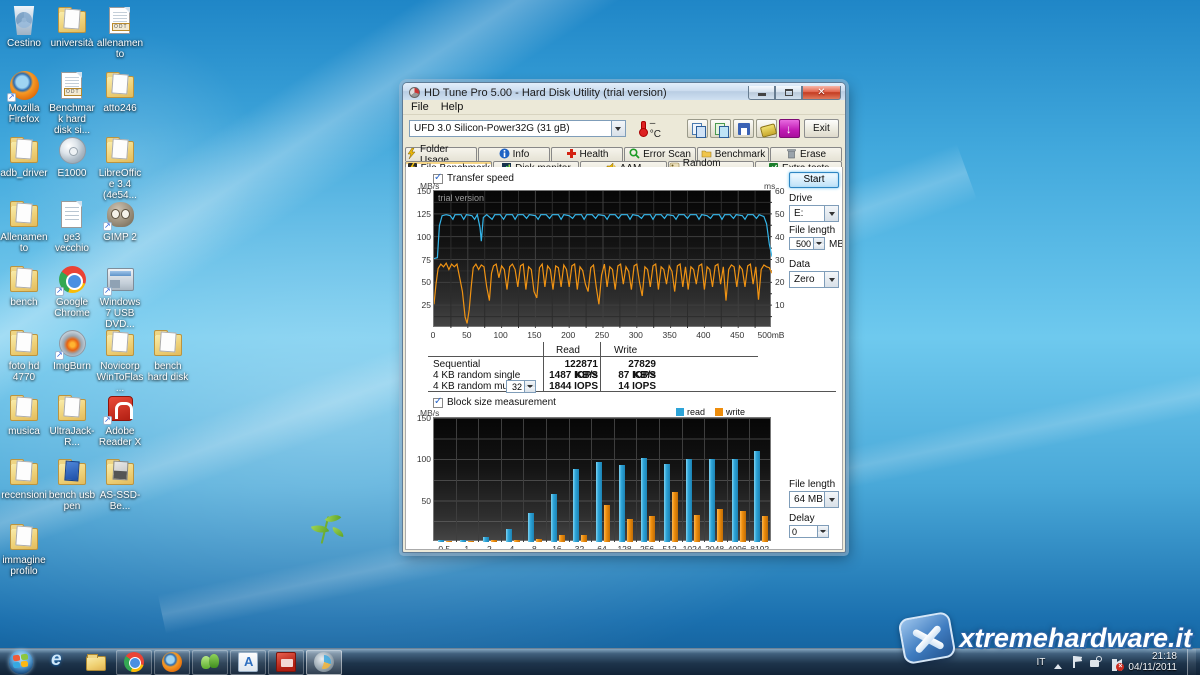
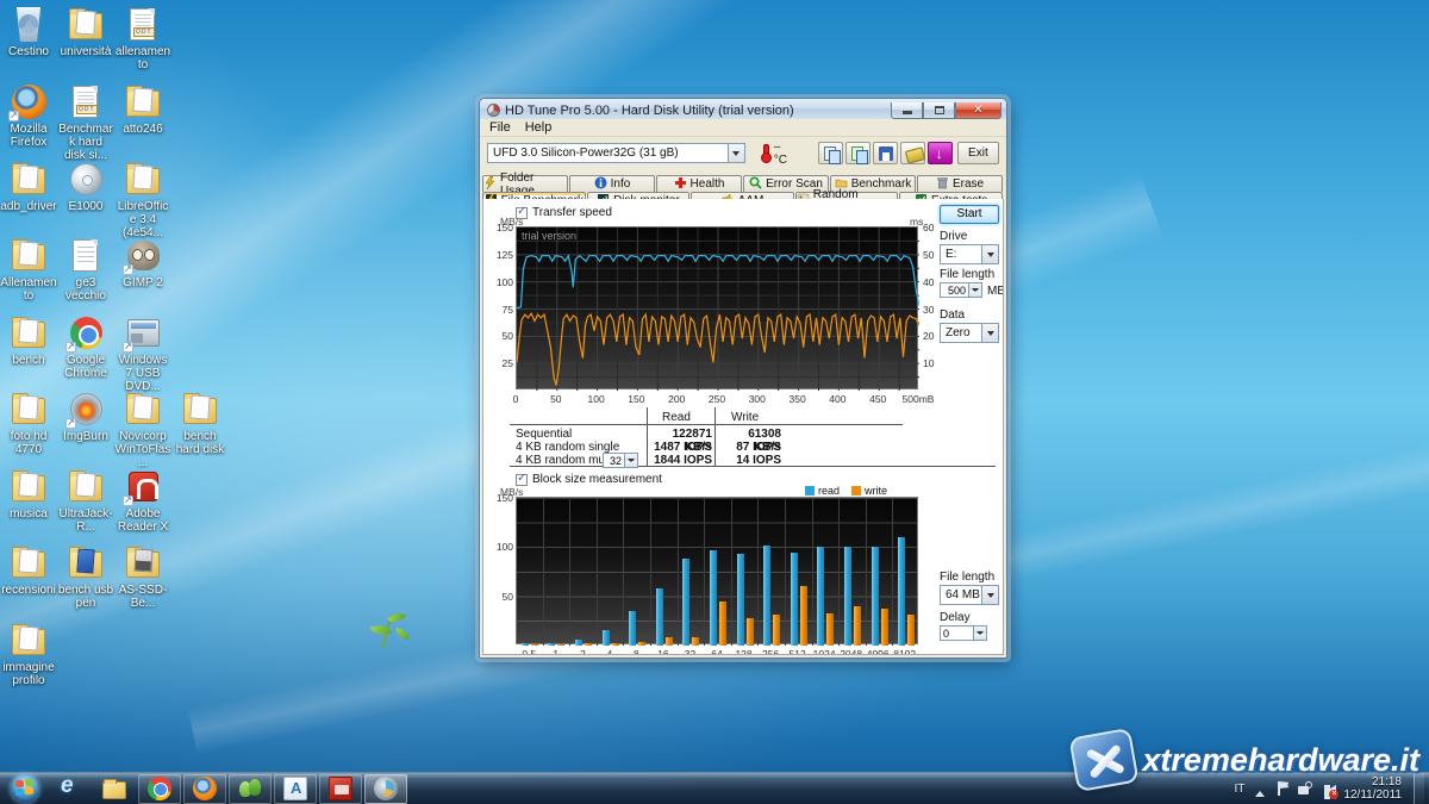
  Cestino
  università
  allenamento
  Mozilla Firefox
  Benchmark hard disk si...
  atto246
  adb_driver
  E1000
  LibreOffice 3.4 (4e54...
  Allenamento
  ge3 vecchio
  GIMP 2
  bench
  Google Chrome
  Windows 7 USB DVD...
  foto hd 4770
  ImgBurn
  Novicorp WinToFlas...
  bench hard disk
  musica
  UltraJack-R...
  Adobe Reader X
  recensioni
  bench usb pen
  AS-SSD-Be...
  immagine profilo
  HD Tune Pro 5.00 - Hard Disk Utility (trial version)
  ✕
  File
  Help
  UFD 3.0 Silicon-Power32G (31 gB)
  – °C
  Exit
  Folder Usage
  Info
  Health
  Error Scan
  Benchmark
  Erase
  Transfer speed
  MB/s
  ms
  trial version
  Read
  Write
  Sequential
  122871 KB/s
- 27829 KB/s
+ 61308 KB/s
  4 KB random single
  1487 IOPS
  87 IOPS
  4 KB random m
  32
  1844 IOPS
  14 IOPS
  Block size measurement
  MB/s
  read
  write
  Start
  Drive
  E:
  File length
  500
  MB
  Zero
  File length
  64 MB
  Delay
  0
  150
  125
  100
  75
  50
  25
  60
  50
  40
  30
  20
  10
  0
  50
  100
  150
  200
  250
  300
  350
  400
  450
  500mB
  150
  100
  50
  xtremehardware.it
  IT
  21:18
- 04/11/2011
+ 12/11/2011
